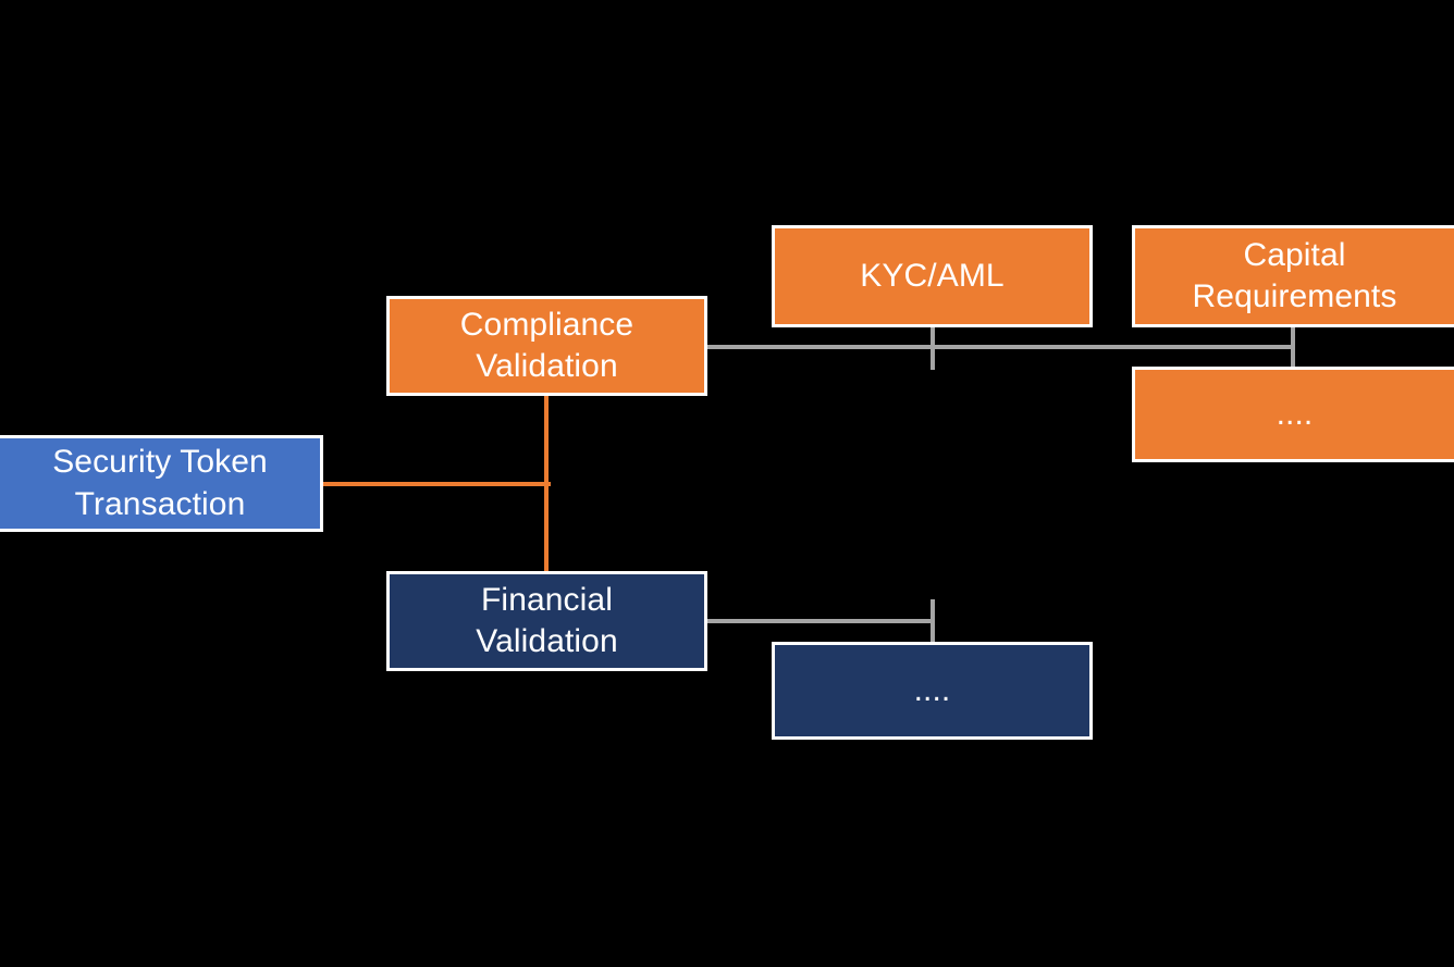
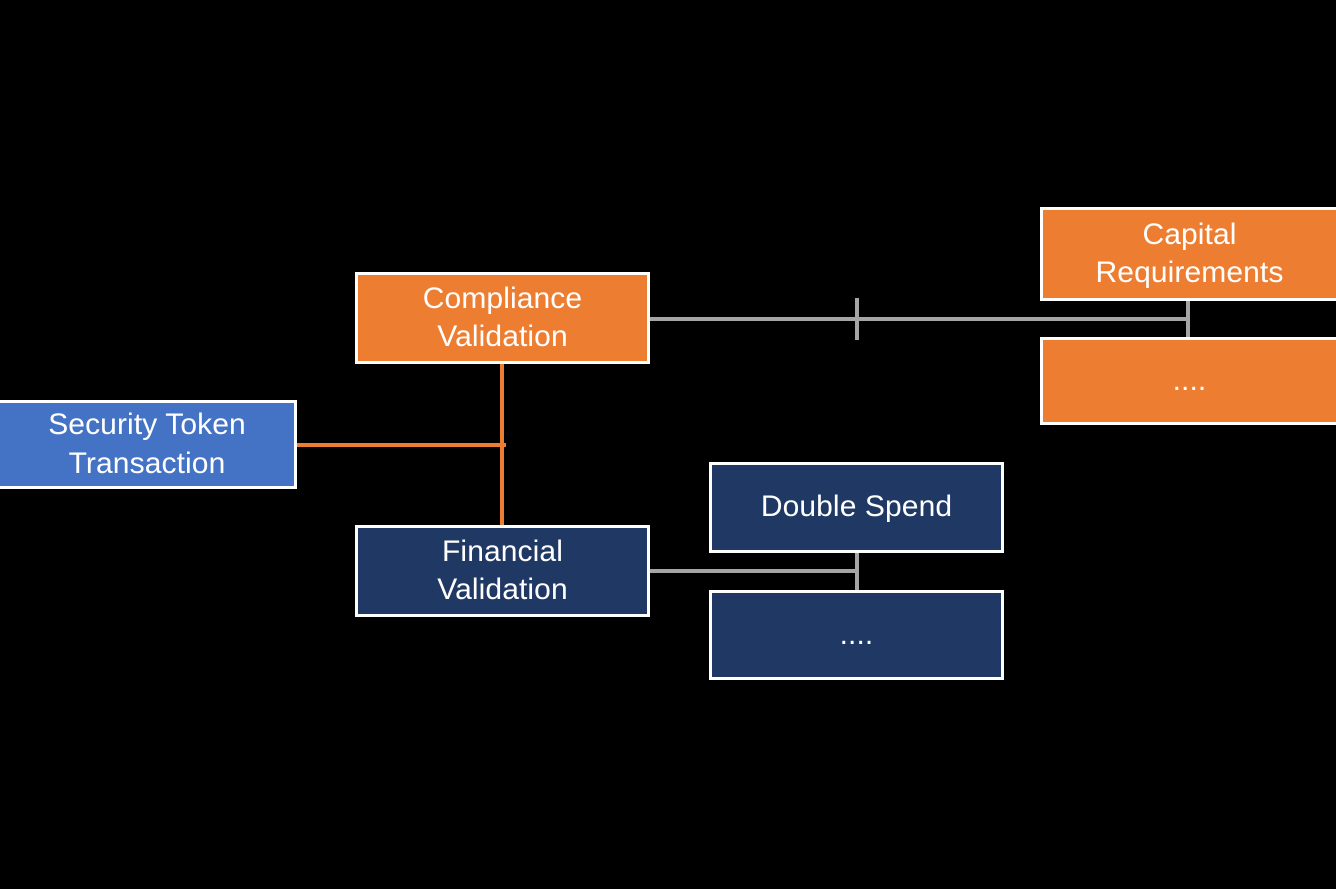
  Security Token
  Transaction
  Compliance
  Validation
  Financial
  Validation
- KYC/AML
  Capital
  Requirements
  ....
+ Double Spend
  ....
